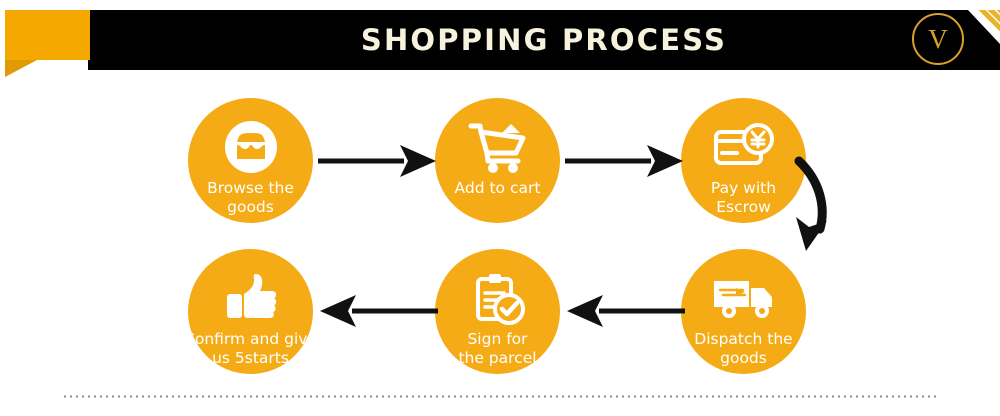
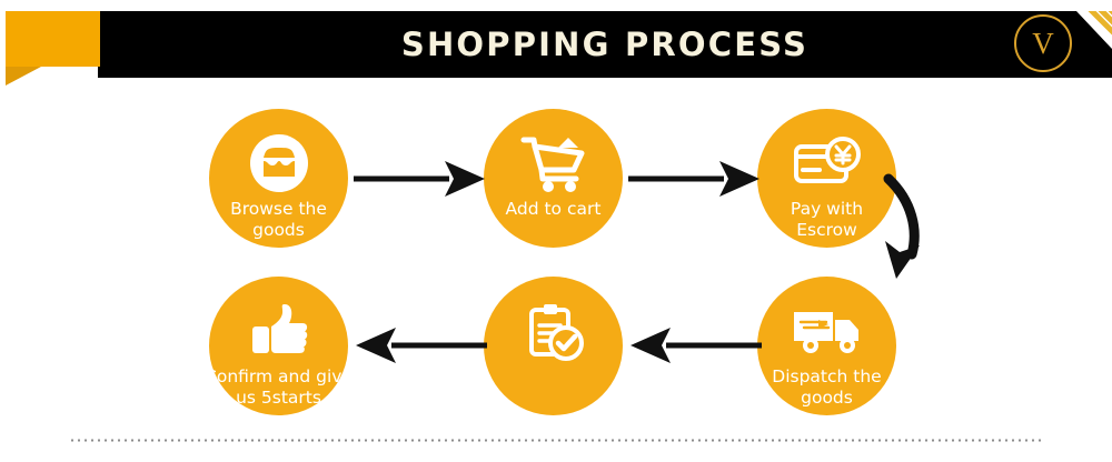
  SHOPPING PROCESS
  V
  Browse the
  goods
  Add to cart
  Pay with
  Escrow
  Dispatch the
  goods
- Sign for
- the parcel
  Confirm and give
  us 5starts
